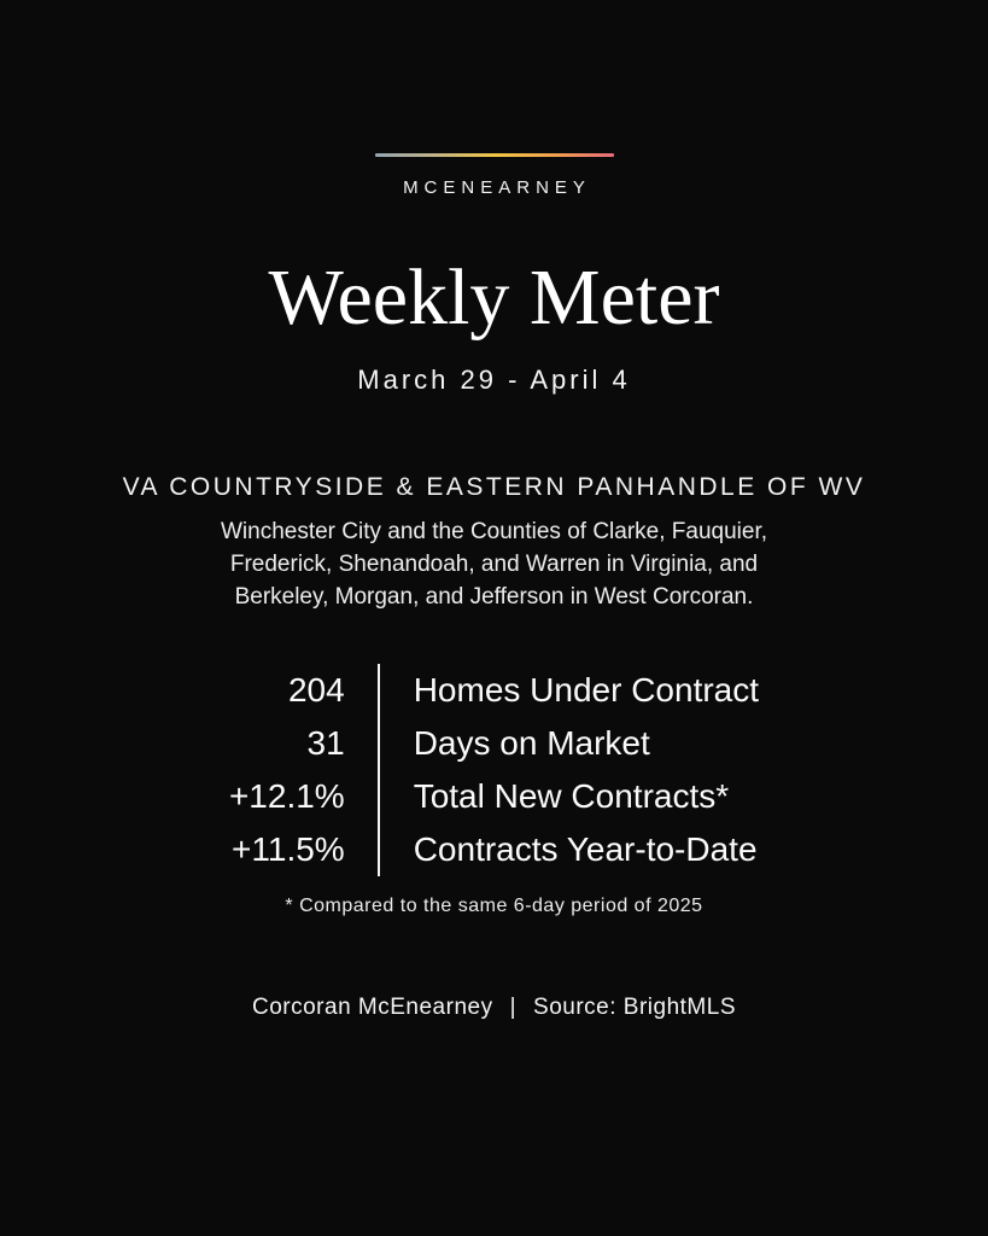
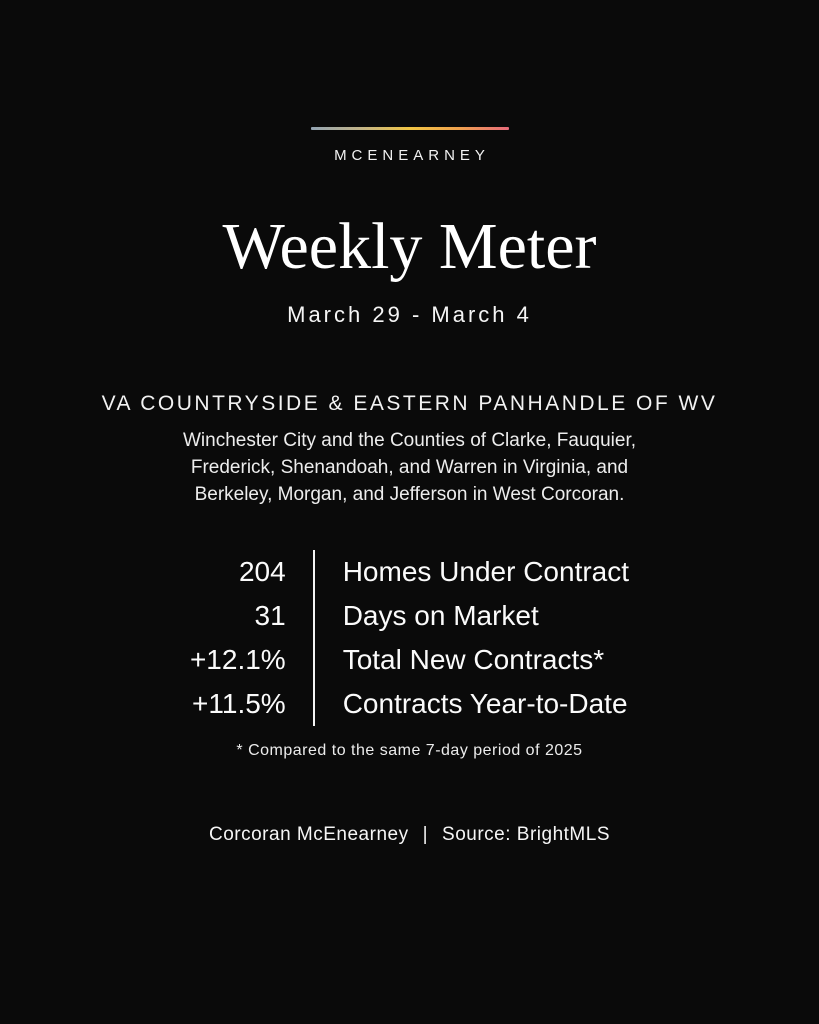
  MCENEARNEY
  Weekly Meter
- March 29 - April 4
+ March 29 - March 4
  VA COUNTRYSIDE & EASTERN PANHANDLE OF WV
  Winchester City and the Counties of Clarke, Fauquier,
  Frederick, Shenandoah, and Warren in Virginia, and
  Berkeley, Morgan, and Jefferson in West Corcoran.
  204
  31
  +12.1%
  +11.5%
  Homes Under Contract
  Days on Market
  Total New Contracts*
  Contracts Year-to-Date
- * Compared to the same 6-day period of 2025
+ * Compared to the same 7-day period of 2025
  Corcoran McEnearney
  |
  Source: BrightMLS
